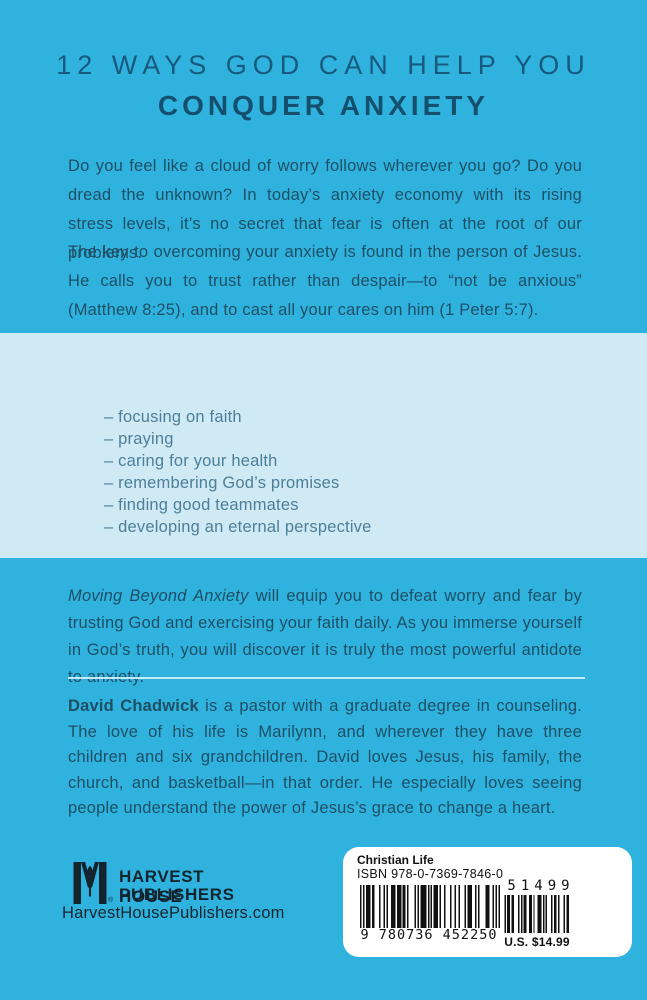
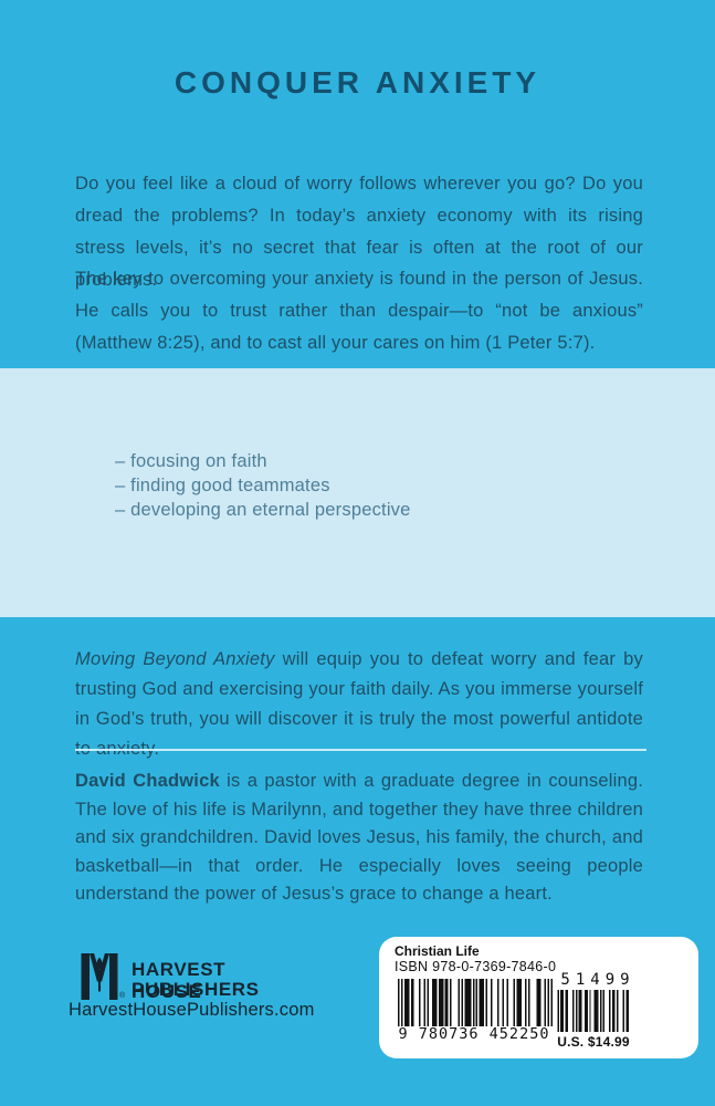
- 12 WAYS GOD CAN HELP YOU
  CONQUER ANXIETY
- Do you feel like a cloud of worry follows wherever you go? Do you dread the unknown? In today’s anxiety economy with its rising stress levels, it’s no secret that fear is often at the root of our problems.
+ Do you feel like a cloud of worry follows wherever you go? Do you dread the problems? In today’s anxiety economy with its rising stress levels, it’s no secret that fear is often at the root of our problems.
  The key to overcoming your anxiety is found in the person of Jesus. He calls you to trust rather than despair—to “not be anxious” (Matthew 8:25), and to cast all your cares on him (1 Peter 5:7).
  – focusing on faith
- – praying
- – caring for your health
- – remembering God’s promises
  – finding good teammates
  – developing an eternal perspective
  Moving Beyond Anxiety will equip you to defeat worry and fear by trusting God and exercising your faith daily. As you immerse yourself in God’s truth, you will discover it is truly the most powerful antidote
- David Chadwick is a pastor with a graduate degree in counseling. The love of his life is Marilynn, and wherever they have three children and six grandchildren. David loves Jesus, his family, the church, and basketball—in that order. He especially loves seeing people understand the power of Jesus’s grace to change a heart.
+ David Chadwick is a pastor with a graduate degree in counseling. The love of his life is Marilynn, and together they have three children and six grandchildren. David loves Jesus, his family, the church, and basketball—in that order. He especially loves seeing people understand the power of Jesus’s grace to change a heart.
  HARVEST HOUSE
  PUBLISHERS
  HarvestHousePublishers.com
  Christian Life
  ISBN 978-0-7369-7846-0
  9 780736 452250
  51499
  U.S. $14.99
